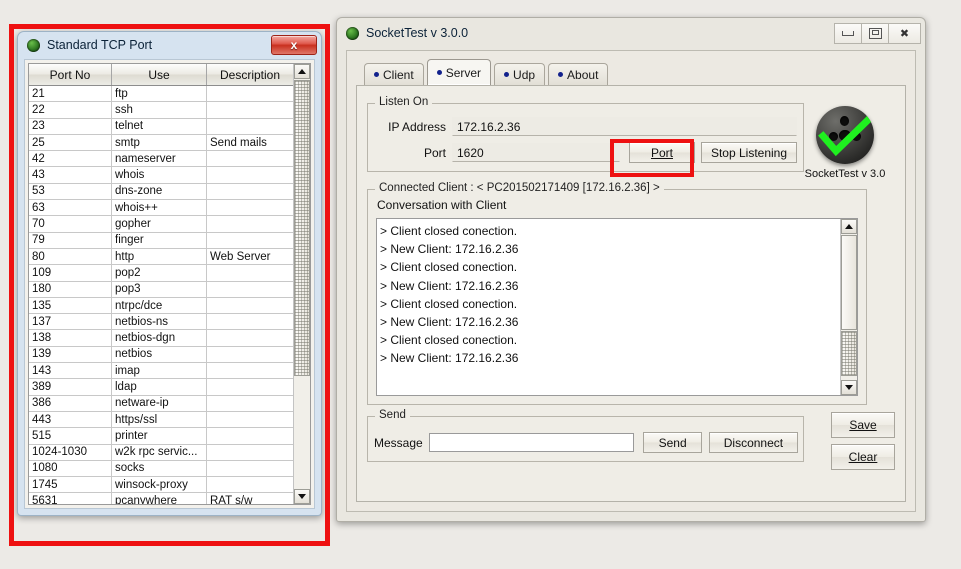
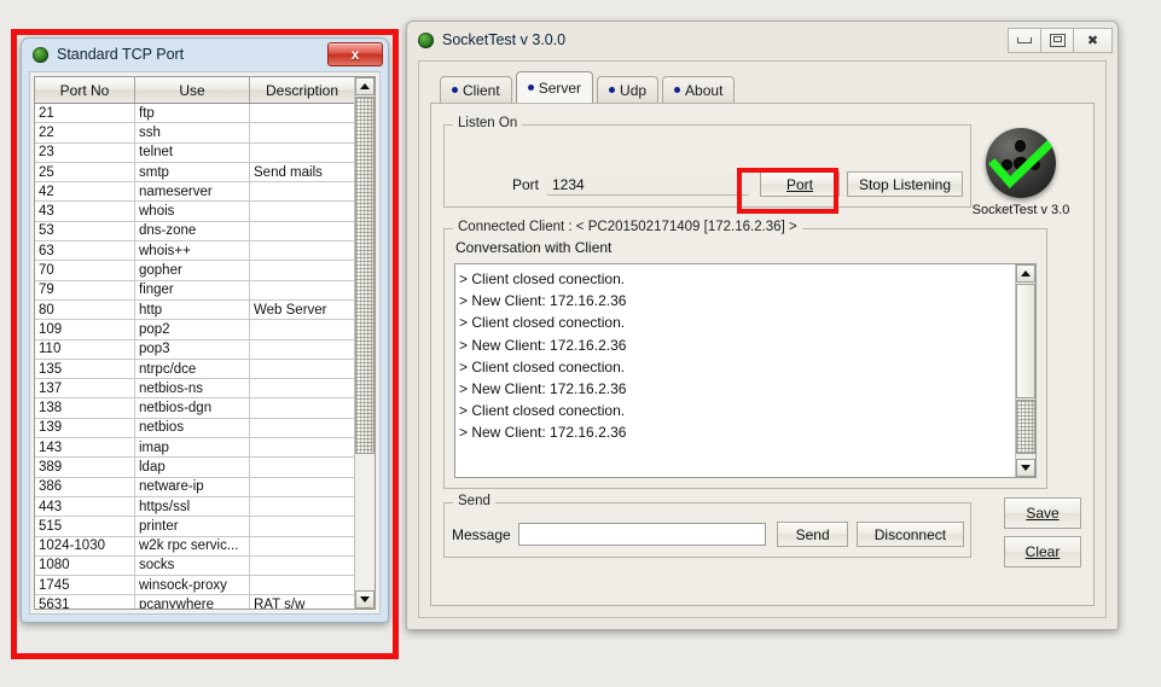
  Standard TCP Port
  x
  Port No	Use	Description
  21	ftp
  22	ssh
  23	telnet
  25	smtp	Send mails
  42	nameserver
  43	whois
  53	dns-zone
  63	whois++
  70	gopher
  79	finger
  80	http	Web Server
  109	pop2
- 180	pop3
+ 110	pop3
  135	ntrpc/dce
  137	netbios-ns
  138	netbios-dgn
  139	netbios
  143	imap
  389	ldap
  386	netware-ip
  443	https/ssl
  515	printer
  1024-1030	w2k rpc servic...
  1080	socks
  1745	winsock-proxy
  5631	pcanywhere	RAT s/w
  SocketTest v 3.0.0
  ✖
  Client
  Server
  Udp
  About
  Listen On
- IP Address
- 172.16.2.36
  Port
- 1620
+ 1234
  Port
  Stop Listening
  SocketTest v 3.0
  Connected Client : < PC201502171409 [172.16.2.36] >
  Conversation with Client
  > Client closed conection.
  > New Client: 172.16.2.36
  > Client closed conection.
  > New Client: 172.16.2.36
  > Client closed conection.
  > New Client: 172.16.2.36
  > Client closed conection.
  > New Client: 172.16.2.36
  Send
  Message
  Send
  Disconnect
  Save
  Clear
